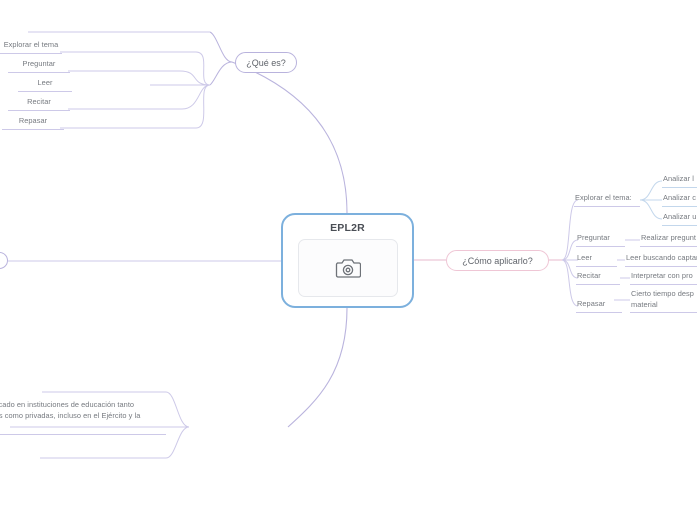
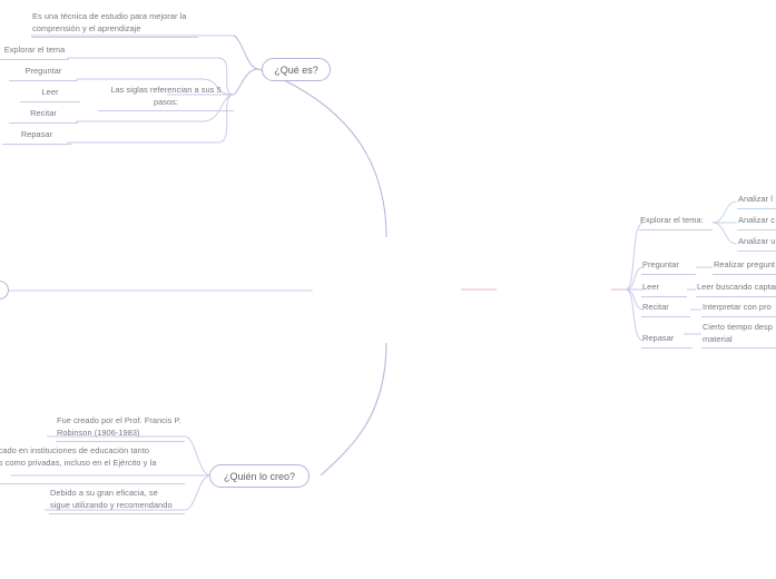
- EPL2R
  ¿Qué es?
+ Es una técnica de estudio para mejorar la
+ comprensión y el aprendizaje
+ Las siglas referencian a sus 5 pasos:
  Explorar el tema
  Preguntar
  Leer
  Recitar
  Repasar
- ¿Cómo aplicarlo?
  Explorar el tema:
  Analizar l
  Analizar c
  Analizar u
  Preguntar
  Realizar pregunt
  Leer
  Leer buscando capta
  Recitar
  Interpretar con pro
  Repasar
  Cierto tiempo desp
  material
+ ¿Quién lo creo?
+ Fue creado por el Prof. Francis P.
+ Robinson (1906-1983)
  cado en instituciones de educación tanto
  s como privadas, incluso en el Ejército y la
+ Debido a su gran eficacia, se
+ sigue utilizando y recomendando
